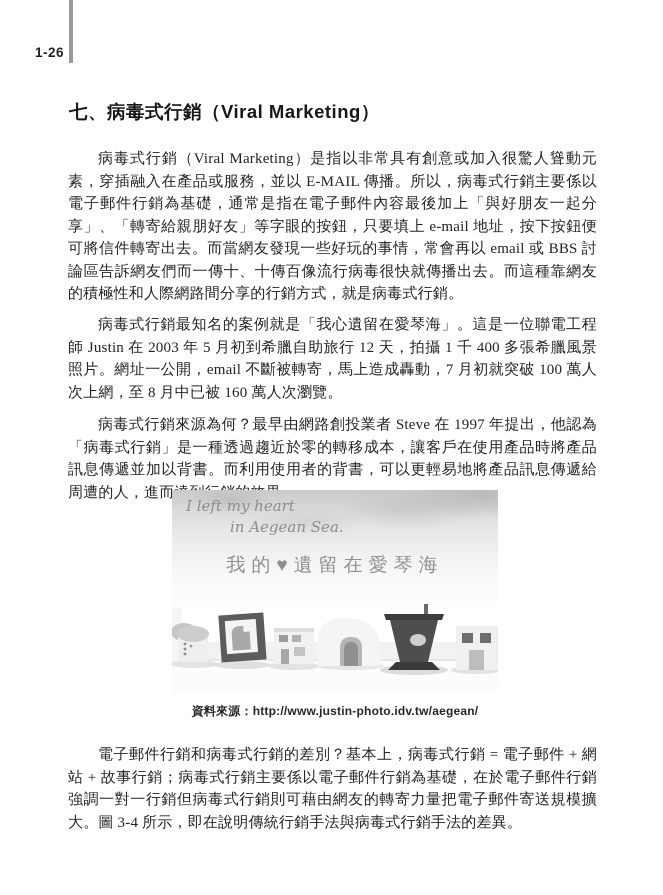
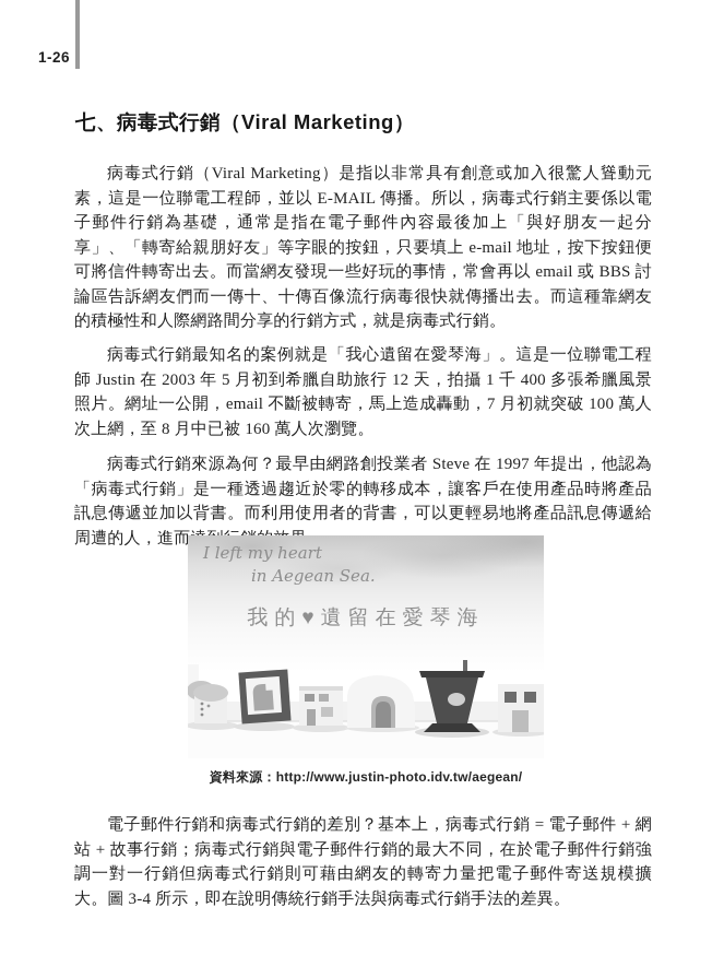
  1-26
  七、病毒式行銷（Viral Marketing）
- 病毒式行銷（Viral Marketing）是指以非常具有創意或加入很驚人聳動元素，穿插融入在產品或服務，並以 E-MAIL 傳播。所以，病毒式行銷主要係以電子郵件行銷為基礎，通常是指在電子郵件內容最後加上「與好朋友一起分享」、「轉寄給親朋好友」等字眼的按鈕，只要填上 e-mail 地址，按下按鈕便可將信件轉寄出去。而當網友發現一些好玩的事情，常會再以 email 或 BBS 討論區告訴網友們而一傳十、十傳百像流行病毒很快就傳播出去。而這種靠網友的積極性和人際網路間分享的行銷方式，就是病毒式行銷。
+ 病毒式行銷（Viral Marketing）是指以非常具有創意或加入很驚人聳動元素，這是一位聯電工程師，並以 E-MAIL 傳播。所以，病毒式行銷主要係以電子郵件行銷為基礎，通常是指在電子郵件內容最後加上「與好朋友一起分享」、「轉寄給親朋好友」等字眼的按鈕，只要填上 e-mail 地址，按下按鈕便可將信件轉寄出去。而當網友發現一些好玩的事情，常會再以 email 或 BBS 討論區告訴網友們而一傳十、十傳百像流行病毒很快就傳播出去。而這種靠網友的積極性和人際網路間分享的行銷方式，就是病毒式行銷。
  病毒式行銷最知名的案例就是「我心遺留在愛琴海」。這是一位聯電工程師 Justin 在 2003 年 5 月初到希臘自助旅行 12 天，拍攝 1 千 400 多張希臘風景照片。網址一公開，email 不斷被轉寄，馬上造成轟動，7 月初就突破 100 萬人次上網，至 8 月中已被 160 萬人次瀏覽。
  病毒式行銷來源為何？最早由網路創投業者 Steve 在 1997 年提出，他認為「病毒式行銷」是一種透過趨近於零的轉移成本，讓客戶在使用產品時將產品訊息傳遞並加以背書。而利用使用者的背書，可以更輕易地將產品訊息傳遞給周遭的人，進而
  I left my heart
  in Aegean Sea.
  我的♥遺留在愛琴海
  資料來源：http://www.justin-photo.idv.tw/aegean/
- 電子郵件行銷和病毒式行銷的差別？基本上，病毒式行銷 = 電子郵件 + 網站 + 故事行銷；病毒式行銷主要係以電子郵件行銷為基礎，在於電子郵件行銷強調一對一行銷但病毒式行銷則可藉由網友的轉寄力量把電子郵件寄送規模擴大。圖 3-4 所示，即在說明傳統行銷手法與病毒式行銷手法的差異。
+ 電子郵件行銷和病毒式行銷的差別？基本上，病毒式行銷 = 電子郵件 + 網站 + 故事行銷；病毒式行銷與電子郵件行銷的最大不同，在於電子郵件行銷強調一對一行銷但病毒式行銷則可藉由網友的轉寄力量把電子郵件寄送規模擴大。圖 3-4 所示，即在說明傳統行銷手法與病毒式行銷手法的差異。
